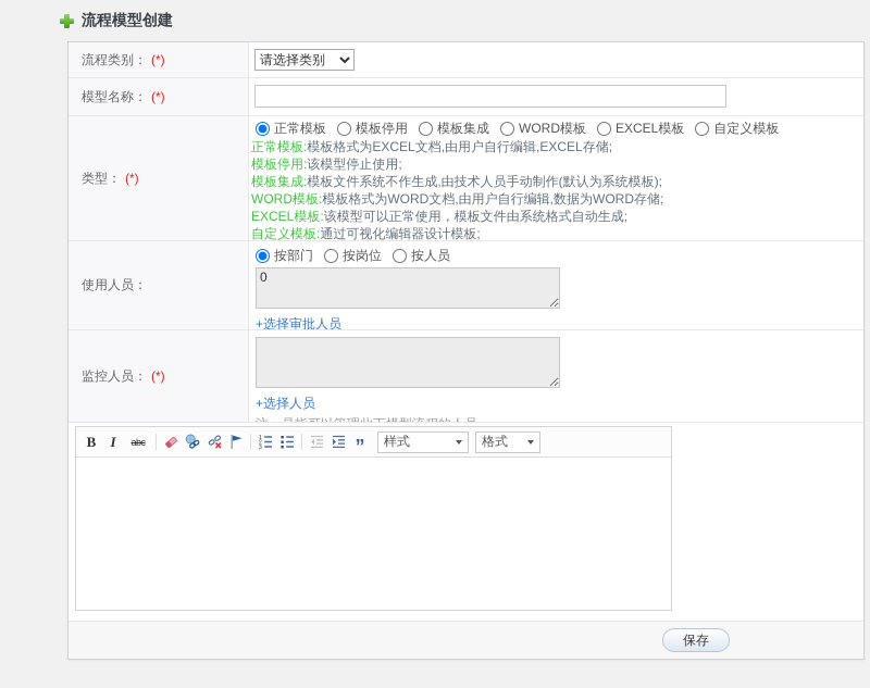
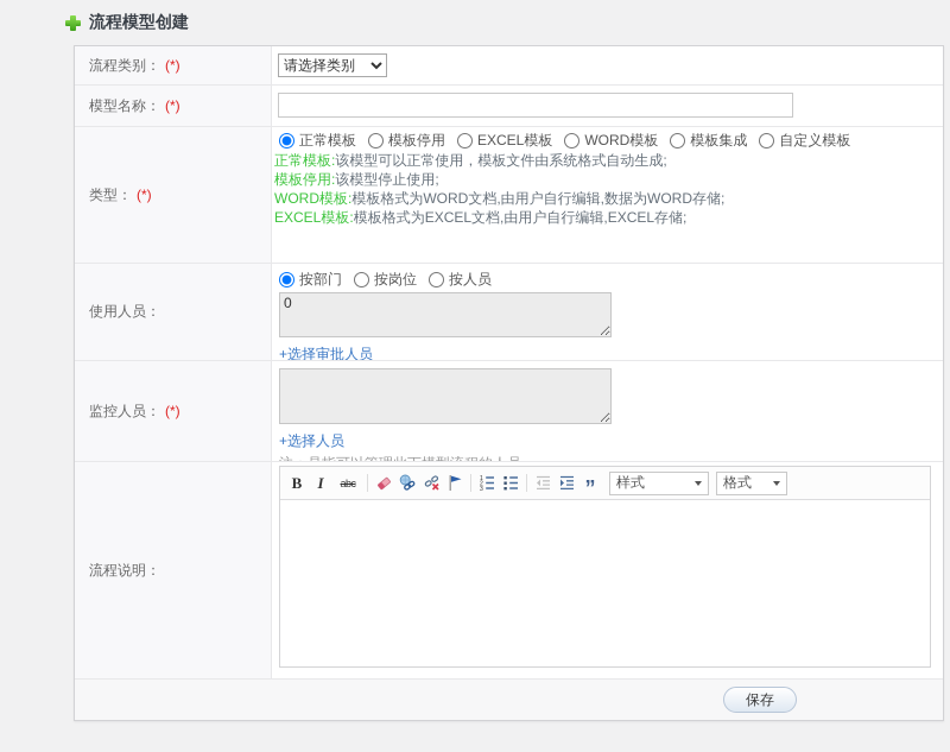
  流程模型创建
  流程类别：
  (*)
  请选择类别
  模型名称：
  (*)
  类型：
  (*)
  正常模板
  模板停用
- 模板集成
+ EXCEL模板
  WORD模板
- EXCEL模板
+ 模板集成
  自定义模板
- 正常模板:模板格式为EXCEL文档,由用户自行编辑,EXCEL存储;
+ 正常模板:该模型可以正常使用，模板文件由系统格式自动生成;
  模板停用:该模型停止使用;
- 模板集成:模板文件系统不作生成,由技术人员手动制作(默认为系统模板);
  WORD模板:模板格式为WORD文档,由用户自行编辑,数据为WORD存储;
- EXCEL模板:该模型可以正常使用，模板文件由系统格式自动生成;
+ EXCEL模板:模板格式为EXCEL文档,由用户自行编辑,EXCEL存储;
- 自定义模板:通过可视化编辑器设计模板;
  使用人员：
  按部门
  按岗位
  按人员
  0
  +选择审批人员
  监控人员：
  (*)
  +选择人员
+ 流程说明：
  B
  I
  abc
  ”
  样式
  格式
  保存
